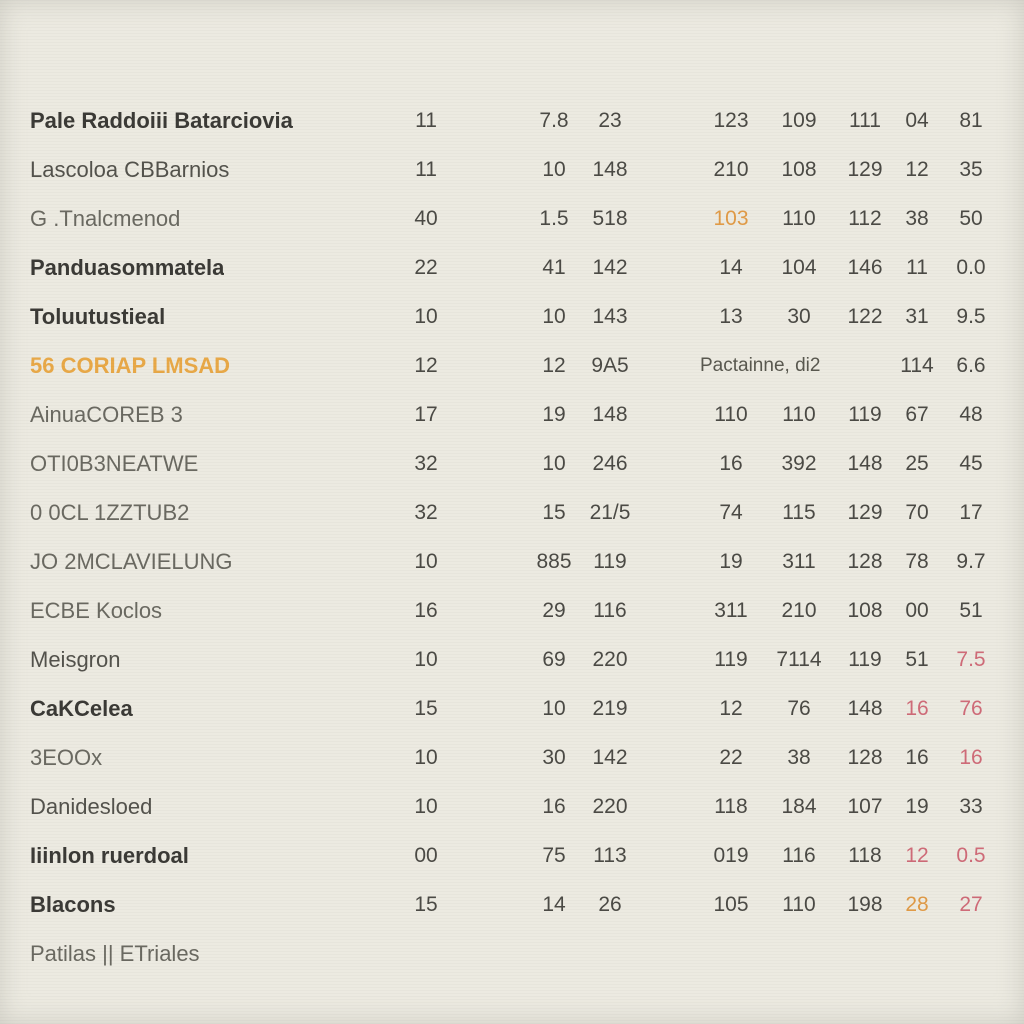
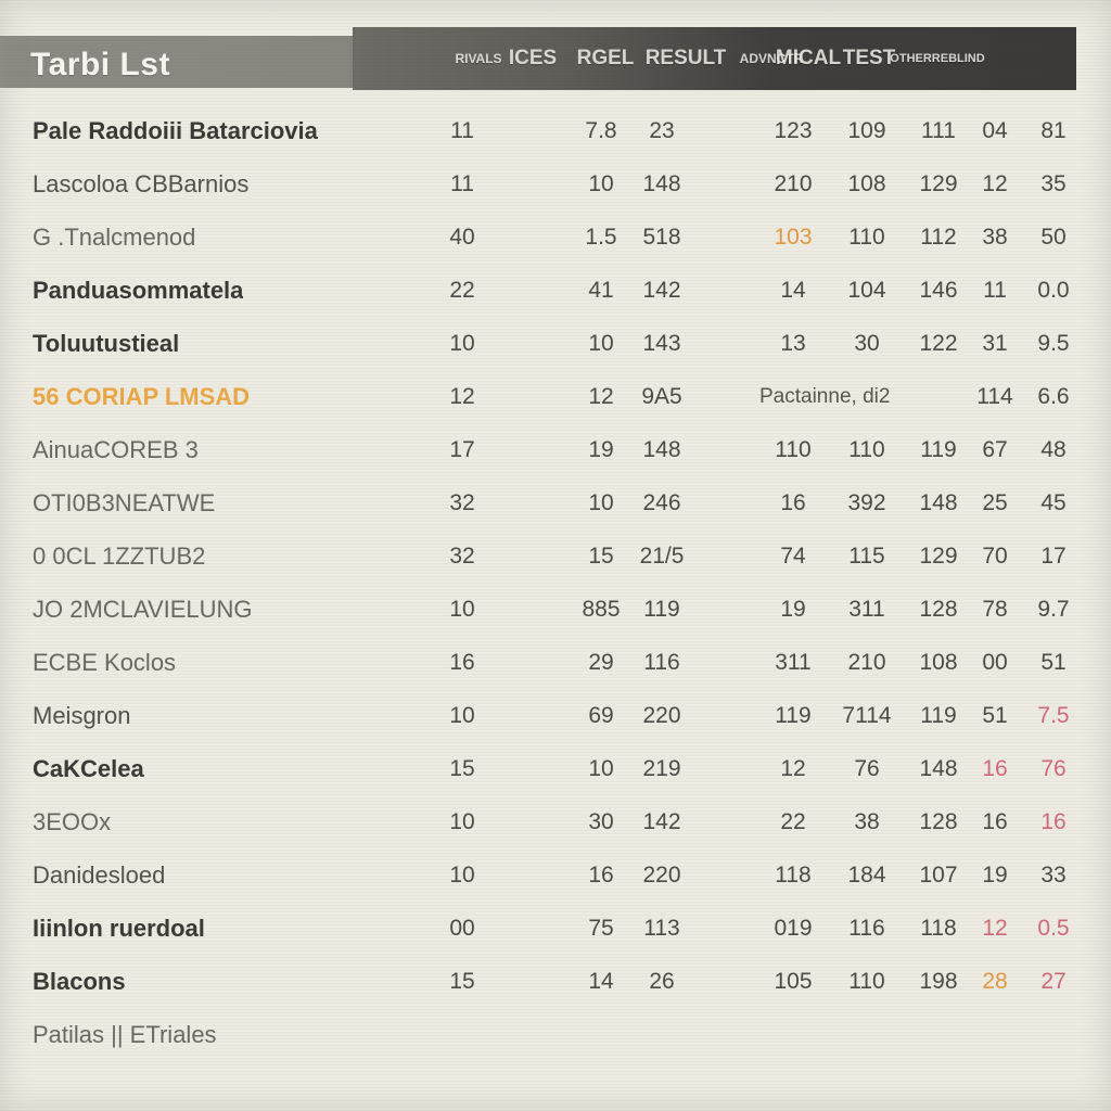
+ Tarbi Lst
+ RIVALS
+ ICES
+ RGEL
+ RESULT
+ ADVNCTR
+ MICAL
+ TEST
+ OTHERREBLIND
